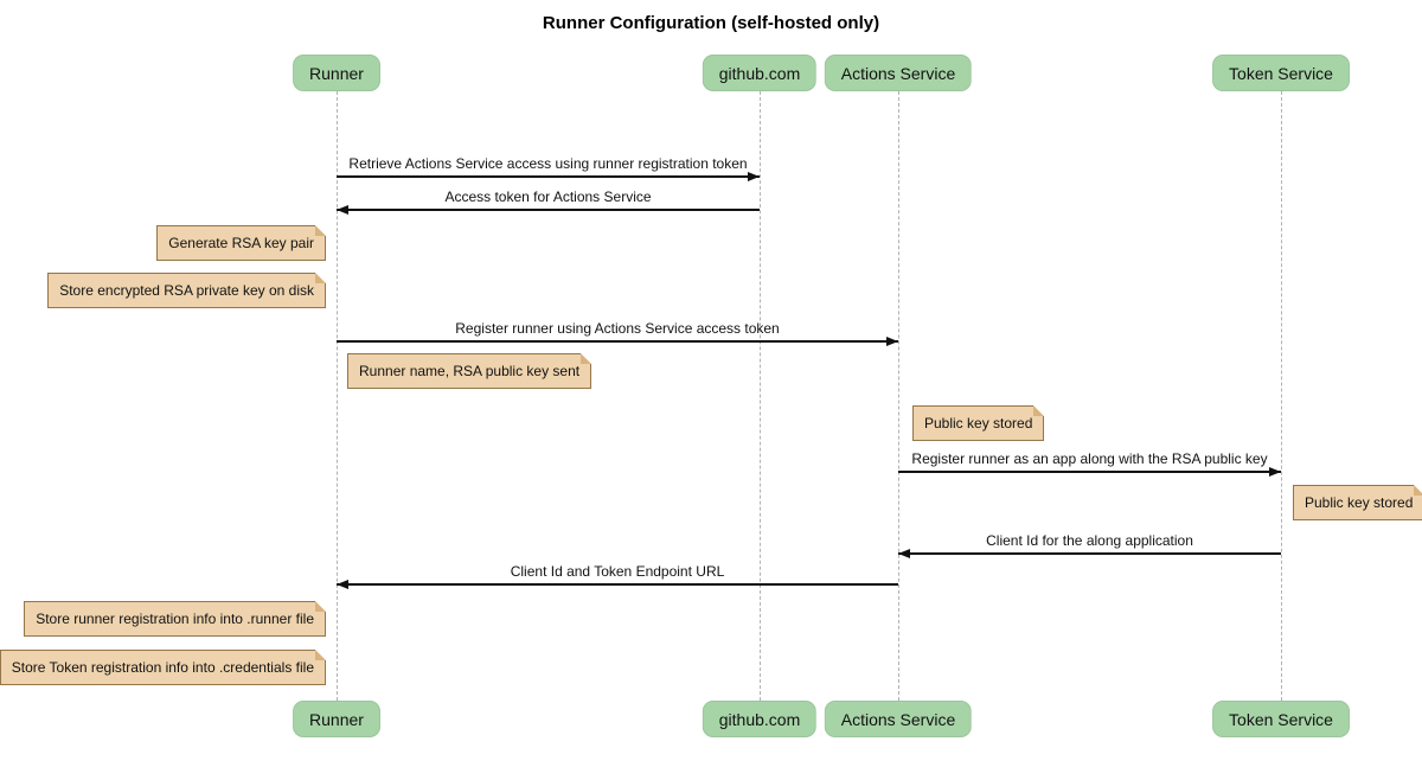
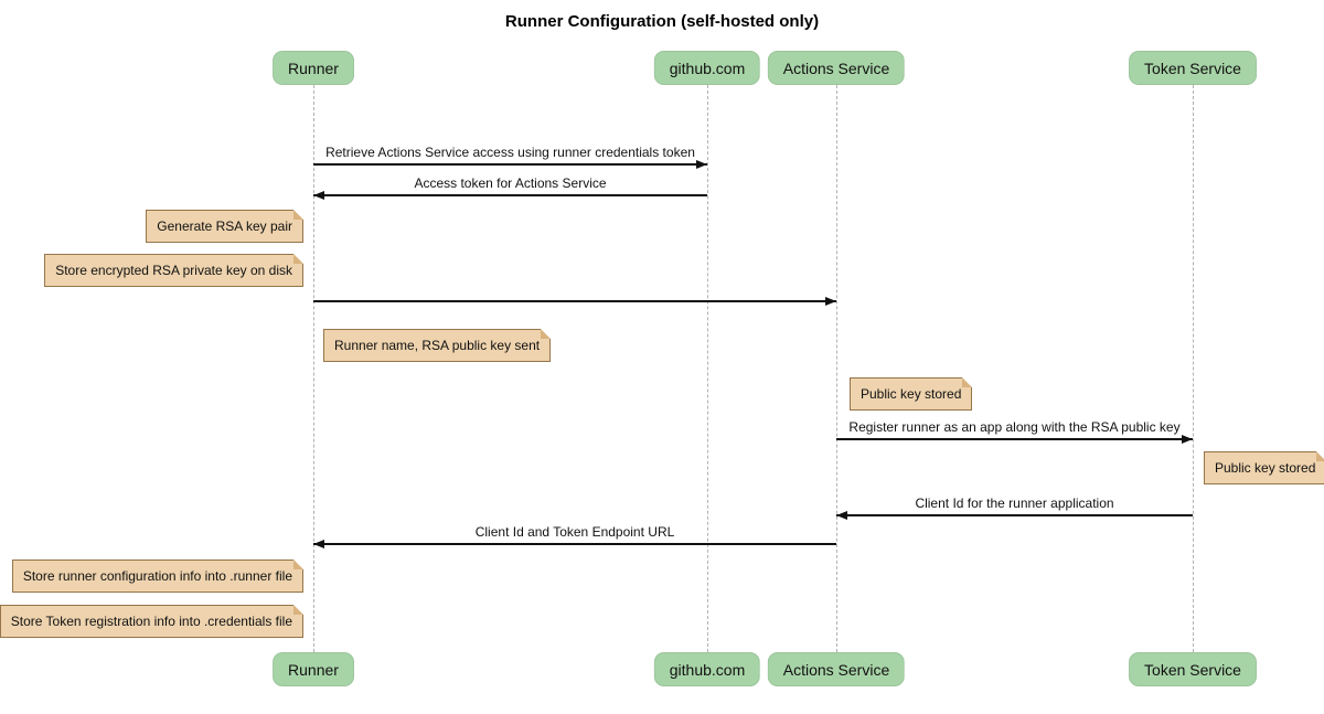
  Runner Configuration (self-hosted only)
  Runner
  github.com
  Actions Service
  Token Service
  Runner
  github.com
  Actions Service
  Token Service
- Retrieve Actions Service access using runner registration token
+ Retrieve Actions Service access using runner credentials token
  Access token for Actions Service
- Register runner using Actions Service access token
  Register runner as an app along with the RSA public key
- Client Id for the along application
+ Client Id for the runner application
  Client Id and Token Endpoint URL
  Generate RSA key pair
  Store encrypted RSA private key on disk
  Runner name, RSA public key sent
  Public key stored
  Public key stored
- Store runner registration info into .runner file
+ Store runner configuration info into .runner file
  Store Token registration info into .credentials file
